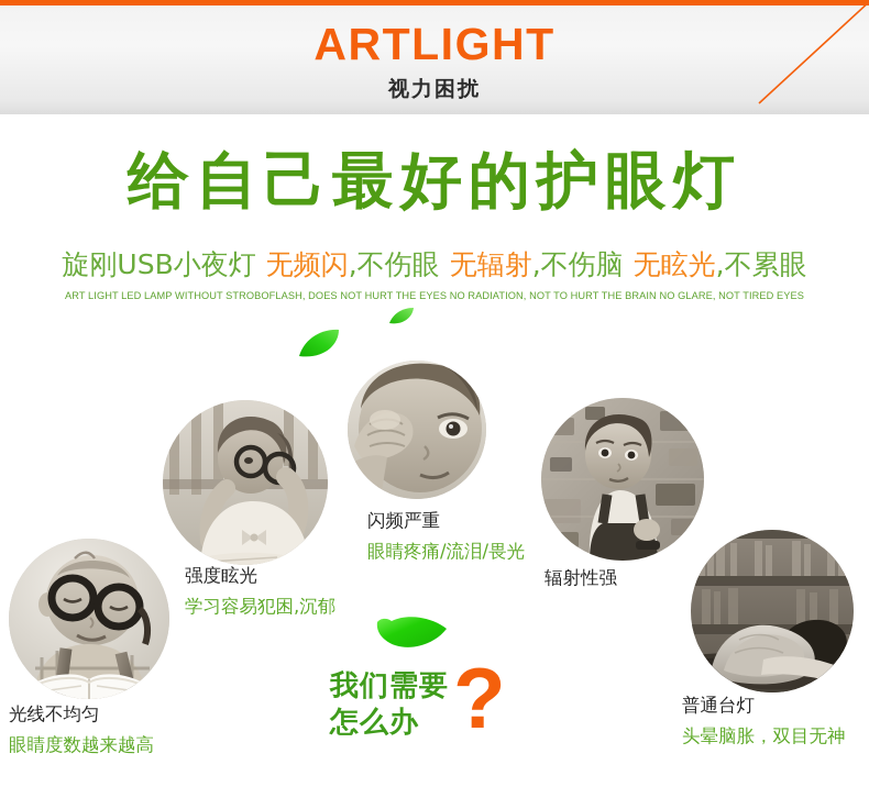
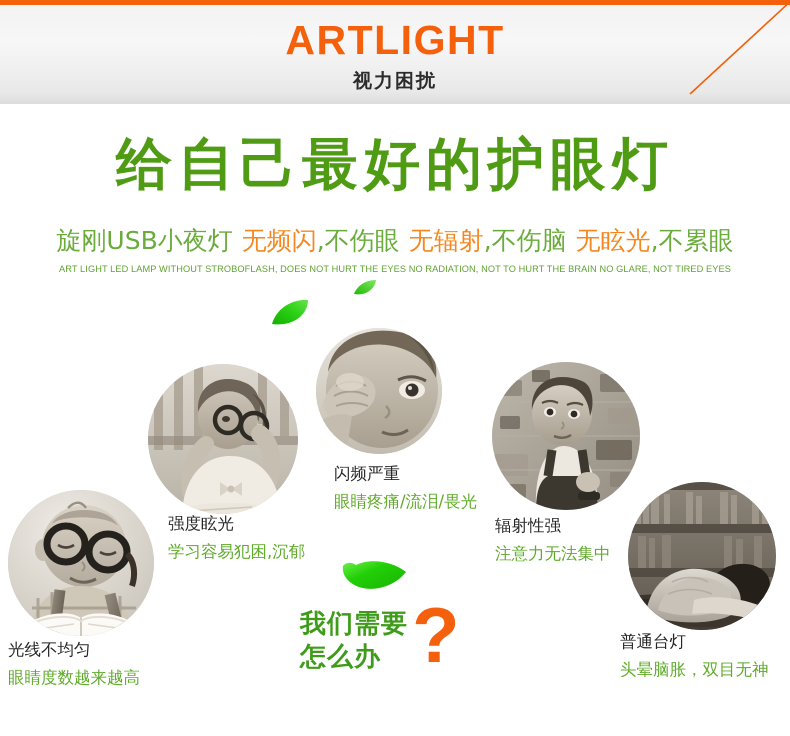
  ARTLIGHT
  视力困扰
  给自己最好的护眼灯
  旋刚USB小夜灯 无频闪,不伤眼 无辐射,不伤脑 无眩光,不累眼
  ART LIGHT LED LAMP WITHOUT STROBOFLASH, DOES NOT HURT THE EYES NO RADIATION, NOT TO HURT THE BRAIN NO GLARE, NOT TIRED EYES
  光线不均匀
  眼睛度数越来越高
  强度眩光
  学习容易犯困,沉郁
  闪频严重
  眼睛疼痛/流泪/畏光
  辐射性强
+ 注意力无法集中
  普通台灯
  头晕脑胀，双目无神
  我们需要
  怎么办
  ?
